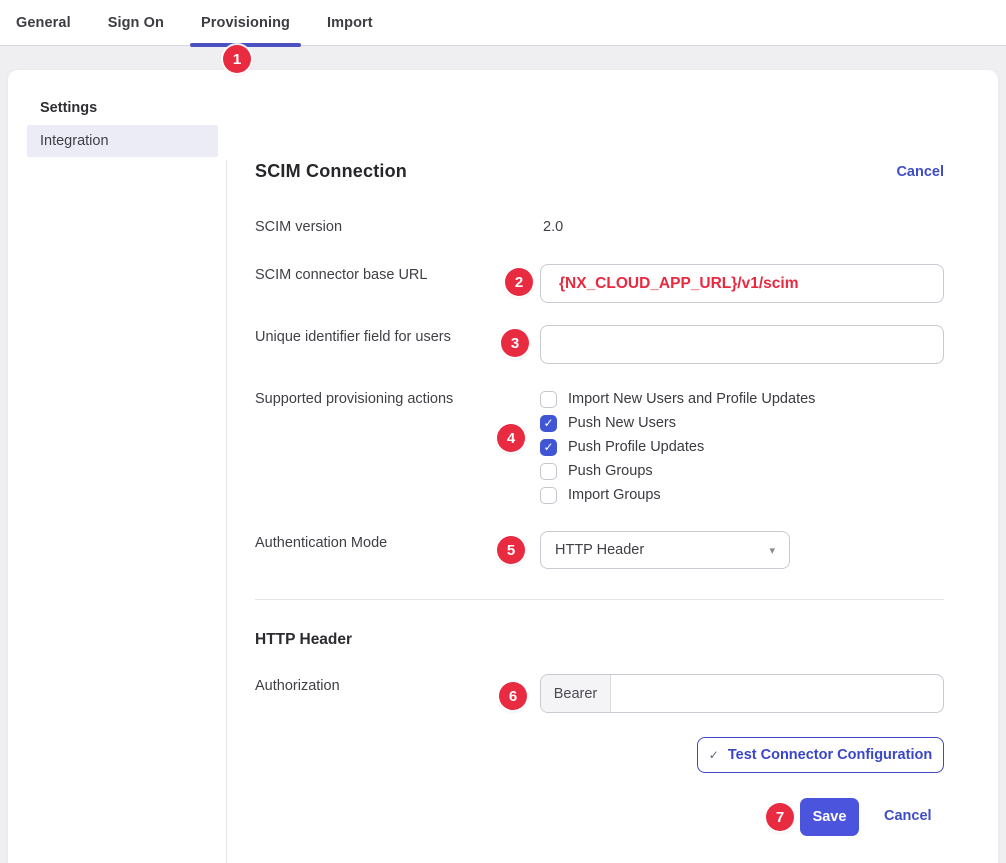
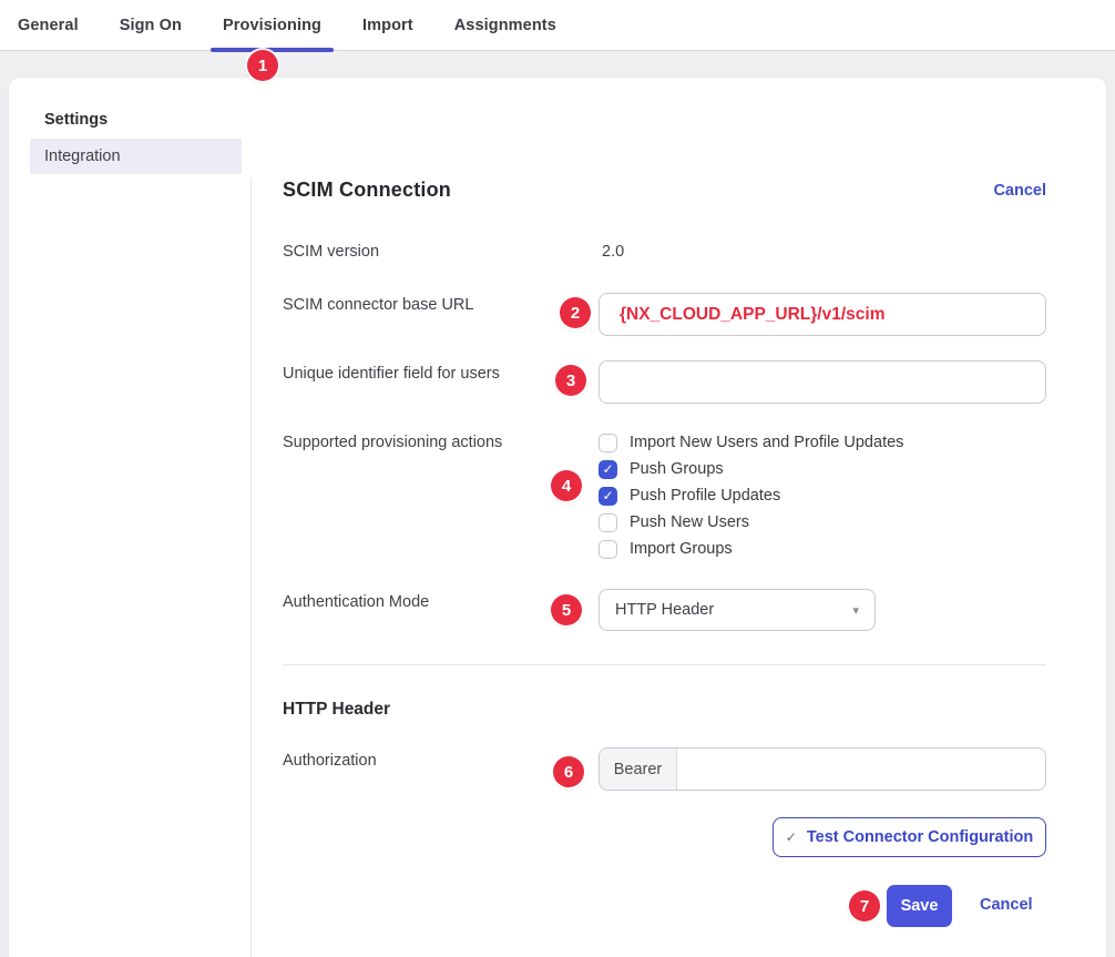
  General
  Sign On
  Provisioning
  Import
+ Assignments
  Settings
  Integration
  SCIM Connection
  Cancel
  SCIM version
  2.0
  SCIM connector base URL
  {NX_CLOUD_APP_URL}/v1/scim
  Unique identifier field for users
  Supported provisioning actions
  Import New Users and Profile Updates
  ✓
- Push New Users
+ Push Groups
  ✓
  Push Profile Updates
- Push Groups
+ Push New Users
  Import Groups
  Authentication Mode
  HTTP Header
  ▾
  HTTP Header
  Authorization
  Bearer
  ✓
  Test Connector Configuration
  Save
  Cancel
  1
  2
  3
  4
  5
  6
  7
